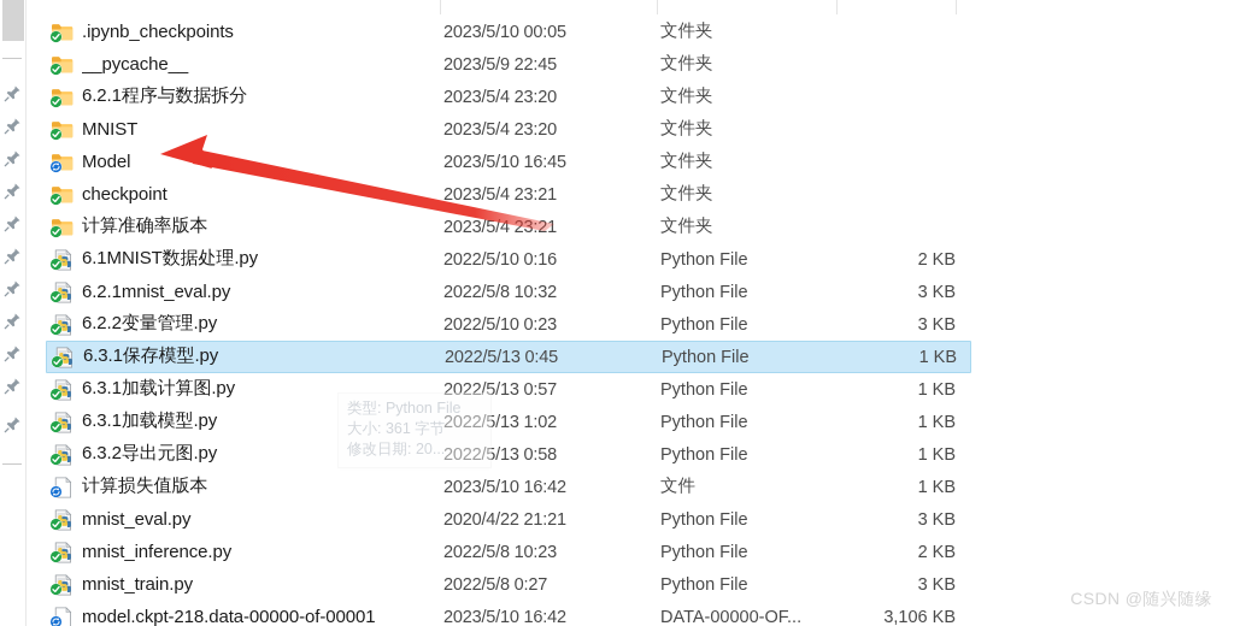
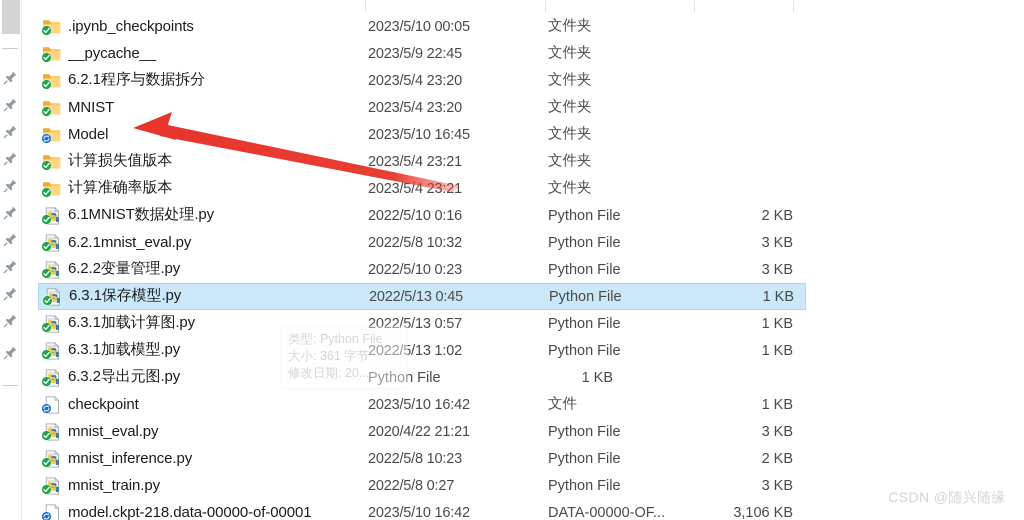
  .ipynb_checkpoints
  2023/5/10 00:05
  文件夹
  __pycache__
  2023/5/9 22:45
  文件夹
  6.2.1程序与数据拆分
  2023/5/4 23:20
  文件夹
  MNIST
  2023/5/4 23:20
  文件夹
  Model
  2023/5/10 16:45
  文件夹
- checkpoint
+ 计算损失值版本
  2023/5/4 23:21
  文件夹
  计算准确率版本
  2023/5/4 21
  文件夹
  6.1MNIST数据处理.py
  2022/5/10 0:16
  Python File
  2 KB
  6.2.1mnist_eval.py
  2022/5/8 10:32
  Python File
  3 KB
  6.2.2变量管理.py
  2022/5/10 0:23
  Python File
  3 KB
  6.3.1保存模型.py
  2022/5/13 0:45
  Python File
  1 KB
  6.3.1加载计算图.py
  2022/5/13 0:57
  Python File
  1 KB
  6.3.1加载模型.py
  2022/5/13 1:02
  Python File
  1 KB
  6.3.2导出元图.py
- 2022/5/13 0:58
  Python File
  1 KB
- 计算损失值版本
+ checkpoint
  2023/5/10 16:42
  文件
  1 KB
  mnist_eval.py
  2020/4/22 21:21
  Python File
  3 KB
  mnist_inference.py
  2022/5/8 10:23
  Python File
  2 KB
  mnist_train.py
  2022/5/8 0:27
  Python File
  3 KB
  model.ckpt-218.data-00000-of-00001
  2023/5/10 16:42
  DATA-00000-OF...
  3,106 KB
  类型: Python File
  大小: 361 字节
  修改日期: 20...
  CSDN @随兴随缘
